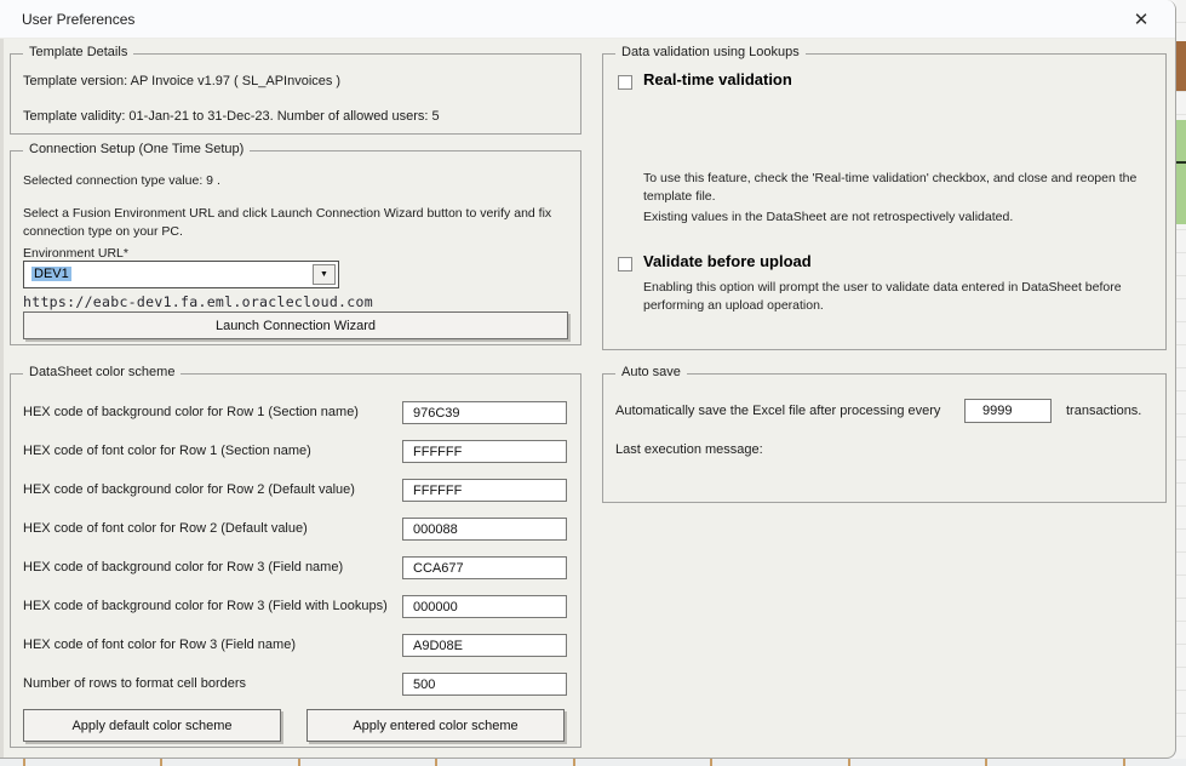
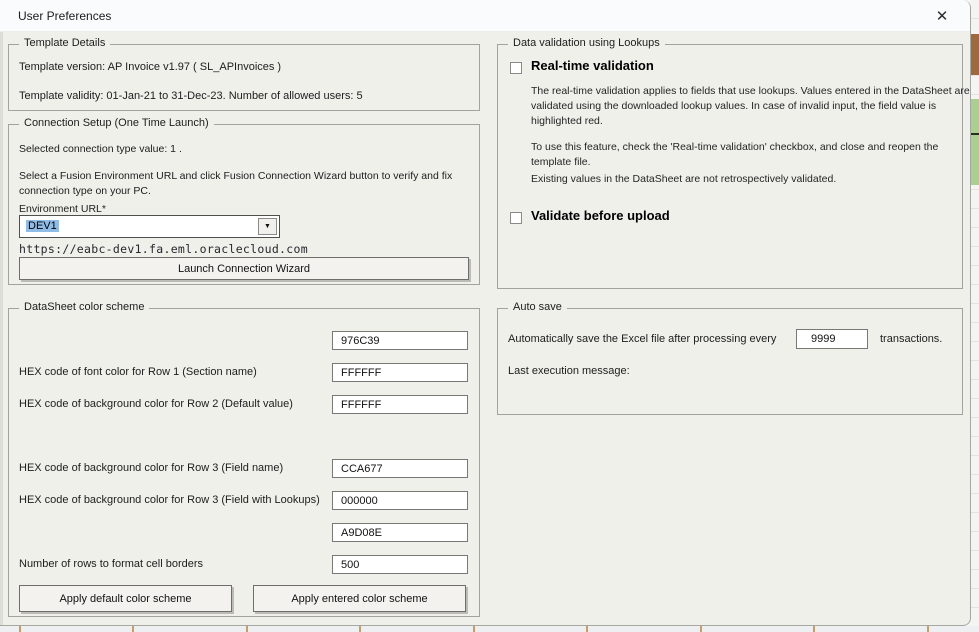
  User Preferences
  ✕
  Template Details
  Template version: AP Invoice v1.97 ( SL_APInvoices )
  Template validity: 01-Jan-21 to 31-Dec-23. Number of allowed users: 5
- Connection Setup (One Time Setup)
+ Connection Setup (One Time Launch)
- Selected connection type value: 9 .
+ Selected connection type value: 1 .
- Select a Fusion Environment URL and click Launch Connection Wizard button to verify and fix connection type on your PC.
+ Select a Fusion Environment URL and click Fusion Connection Wizard button to verify and fix connection type on your PC.
  Environment URL*
  DEV1
  https://eabc-dev1.fa.eml.oraclecloud.com
  Launch Connection Wizard
  DataSheet color scheme
- HEX code of background color for Row 1 (Section name)
  976C39
  HEX code of font color for Row 1 (Section name)
  FFFFFF
  HEX code of background color for Row 2 (Default value)
  FFFFFF
- HEX code of font color for Row 2 (Default value)
- 000088
  HEX code of background color for Row 3 (Field name)
  CCA677
  HEX code of background color for Row 3 (Field with Lookups)
  000000
- HEX code of font color for Row 3 (Field name)
  A9D08E
  Number of rows to format cell borders
  500
  Apply default color scheme
  Apply entered color scheme
  Data validation using Lookups
  Real-time validation
+ The real-time validation applies to fields that use lookups. Values entered in the DataSheet are validated using the downloaded lookup values. In case of invalid input, the field value is highlighted red.
  To use this feature, check the 'Real-time validation' checkbox, and close and reopen the template file.
  Existing values in the DataSheet are not retrospectively validated.
  Validate before upload
- Enabling this option will prompt the user to validate data entered in DataSheet before performing an upload operation.
  Auto save
  Automatically save the Excel file after processing every
  9999
  transactions.
  Last execution message:
